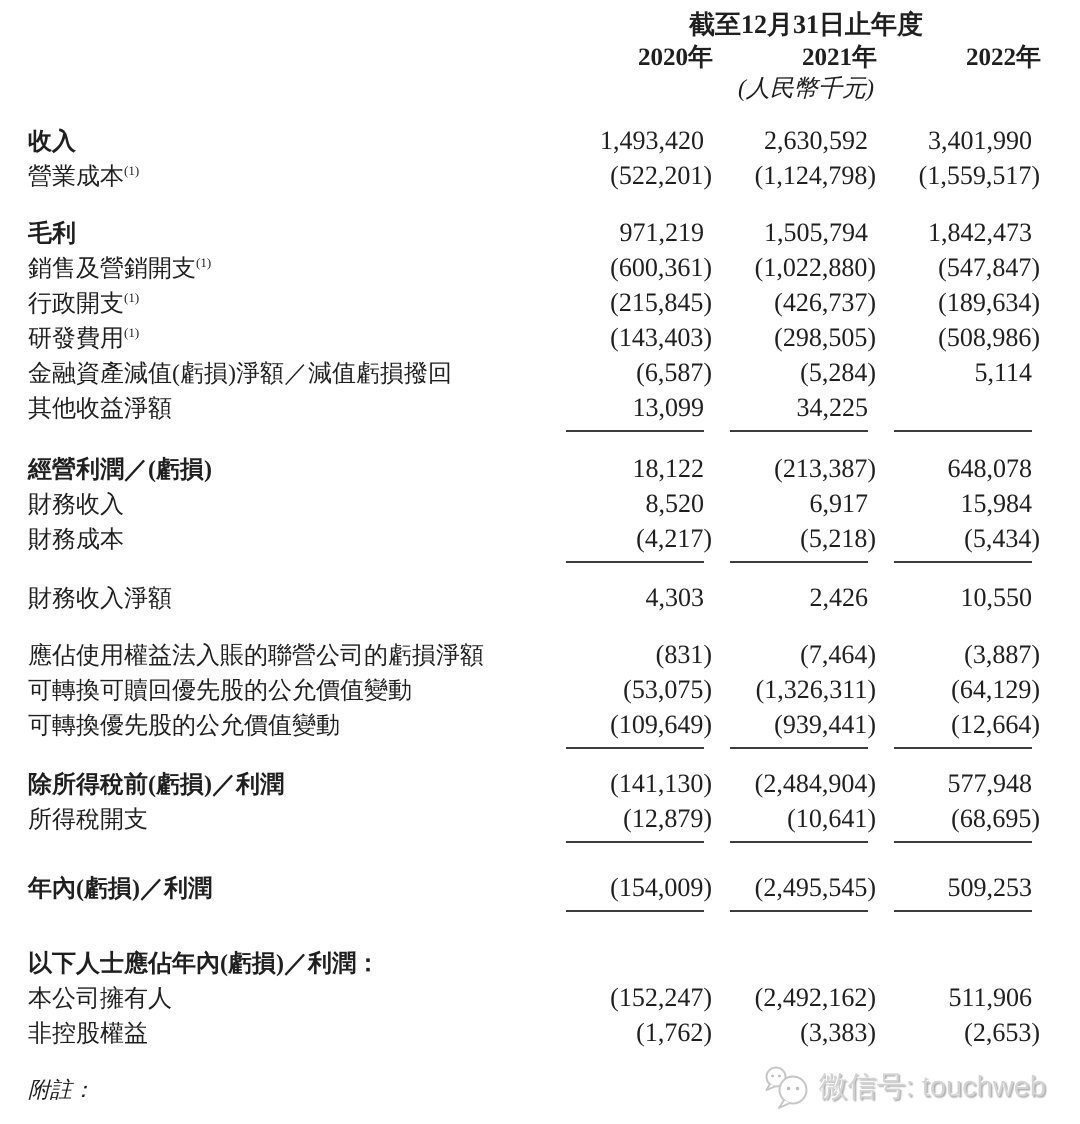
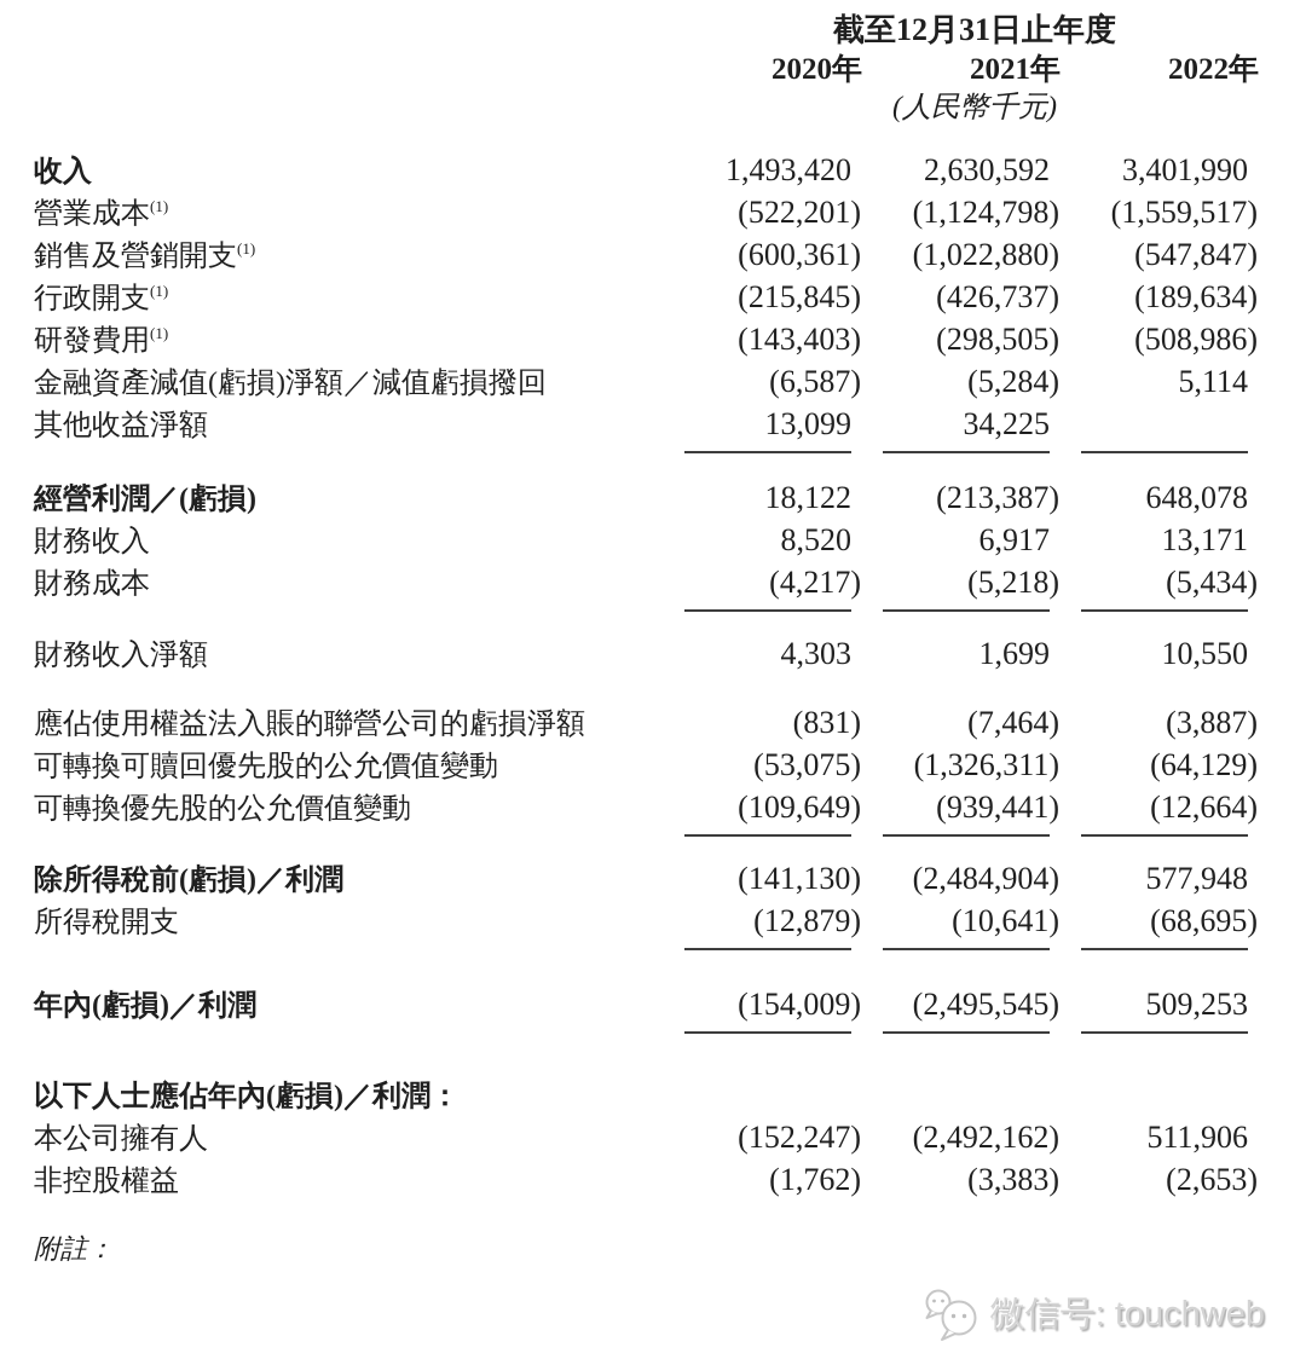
  截至12月31日止年度
  2020年
  2021年
  2022年
  (人民幣千元)
  收入
  1,493,420
  2,630,592
  3,401,990
  營業成本(1)
  (522,201)
  (1,124,798)
  (1,559,517)
- 毛利
- 971,219
- 1,505,794
- 1,842,473
  銷售及營銷開支(1)
  (600,361)
  (1,022,880)
  (547,847)
  行政開支(1)
  (215,845)
  (426,737)
  (189,634)
  研發費用(1)
  (143,403)
  (298,505)
  (508,986)
  金融資產減值(虧損)淨額／減值虧損撥回
  (6,587)
  (5,284)
  5,114
  其他收益淨額
  13,099
  34,225
  經營利潤／(虧損)
  18,122
  (213,387)
  648,078
  財務收入
  8,520
  6,917
- 15,984
+ 13,171
  財務成本
  (4,217)
  (5,218)
  (5,434)
  財務收入淨額
  4,303
- 2,426
+ 1,699
  10,550
  應佔使用權益法入賬的聯營公司的虧損淨額
  (831)
  (7,464)
  (3,887)
  可轉換可贖回優先股的公允價值變動
  (53,075)
  (1,326,311)
  (64,129)
  可轉換優先股的公允價值變動
  (109,649)
  (939,441)
  (12,664)
  除所得稅前(虧損)／利潤
  (141,130)
  (2,484,904)
  577,948
  所得稅開支
  (12,879)
  (10,641)
  (68,695)
  年內(虧損)／利潤
  (154,009)
  (2,495,545)
  509,253
  以下人士應佔年內(虧損)／利潤：
  本公司擁有人
  (152,247)
  (2,492,162)
  511,906
  非控股權益
  (1,762)
  (3,383)
  (2,653)
  附註：
  微信号: touchweb
